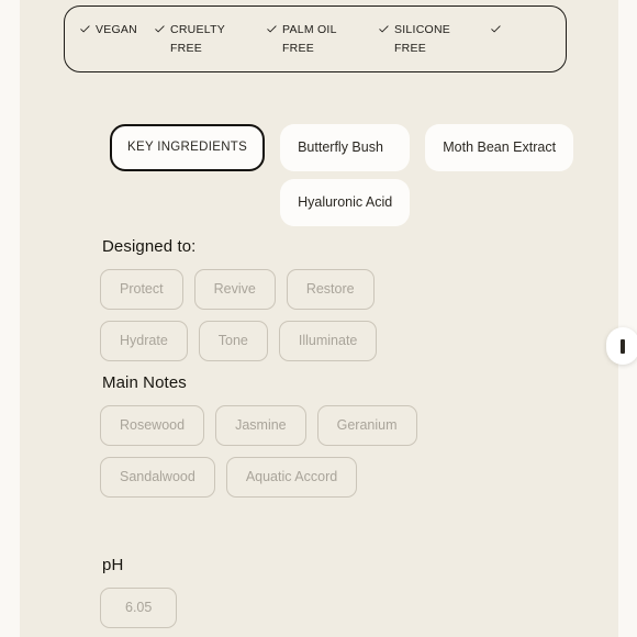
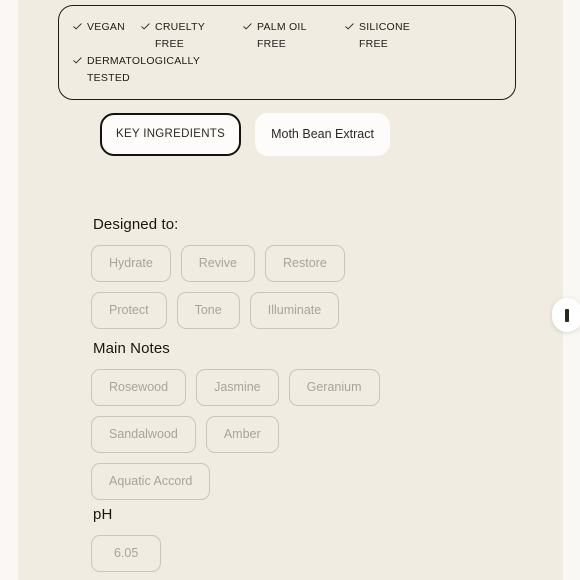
  VEGAN
  CRUELTY FREE
  PALM OIL FREE
  SILICONE FREE
+ DERMATOLOGICALLY TESTED
  KEY INGREDIENTS
- Butterfly Bush
- Hyaluronic Acid
  Moth Bean Extract
  Designed to:
- Protect
+ Hydrate
  Revive
  Restore
- Hydrate
+ Protect
  Tone
  Illuminate
  Main Notes
  Rosewood
  Jasmine
  Geranium
  Sandalwood
+ Amber
  Aquatic Accord
  pH
  6.05
